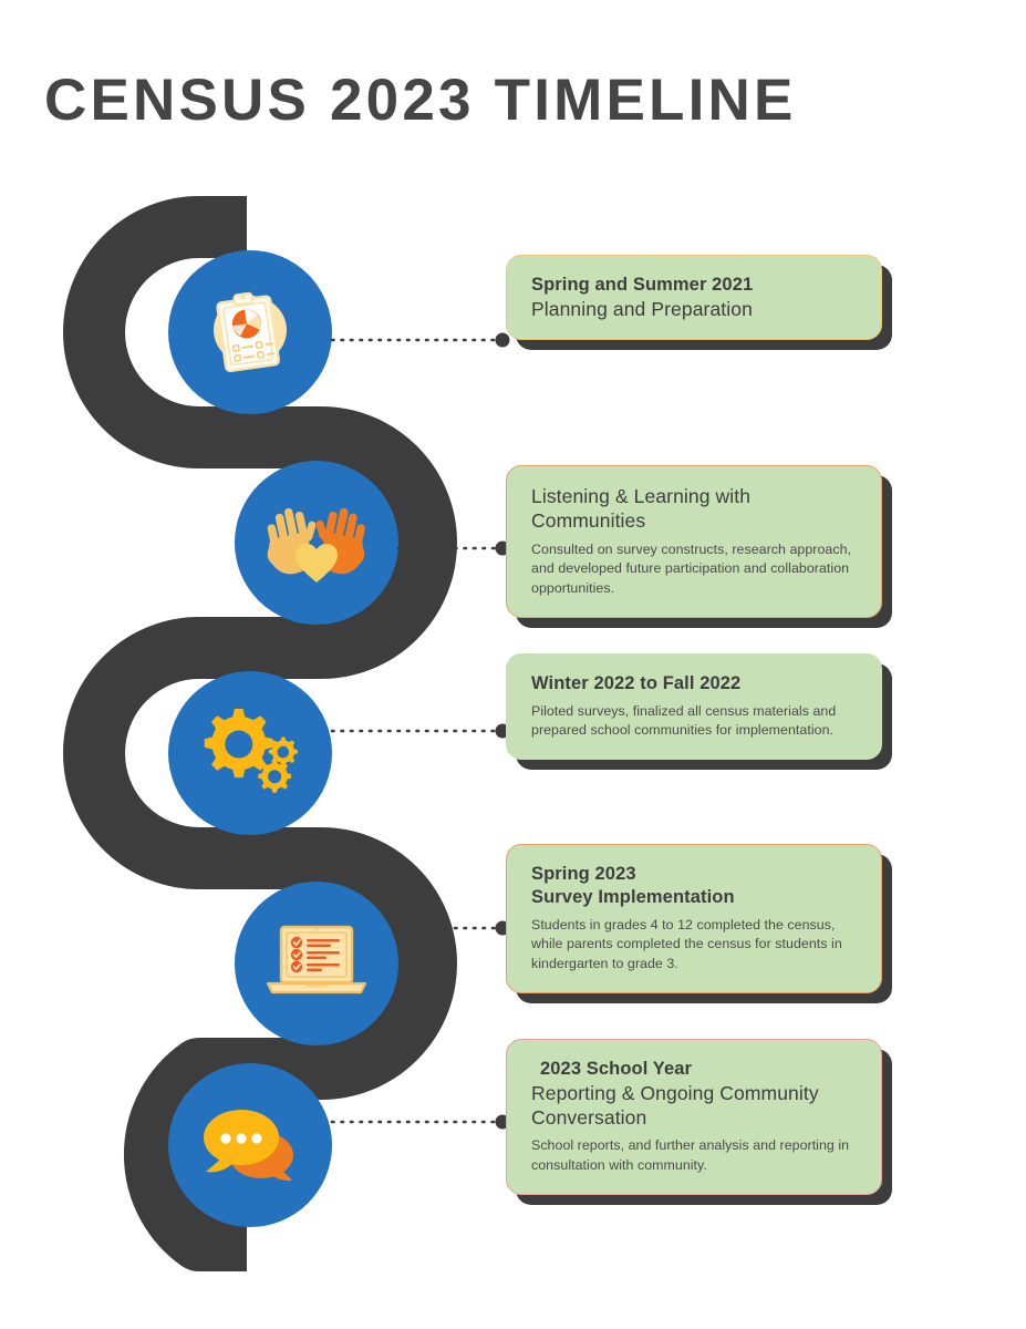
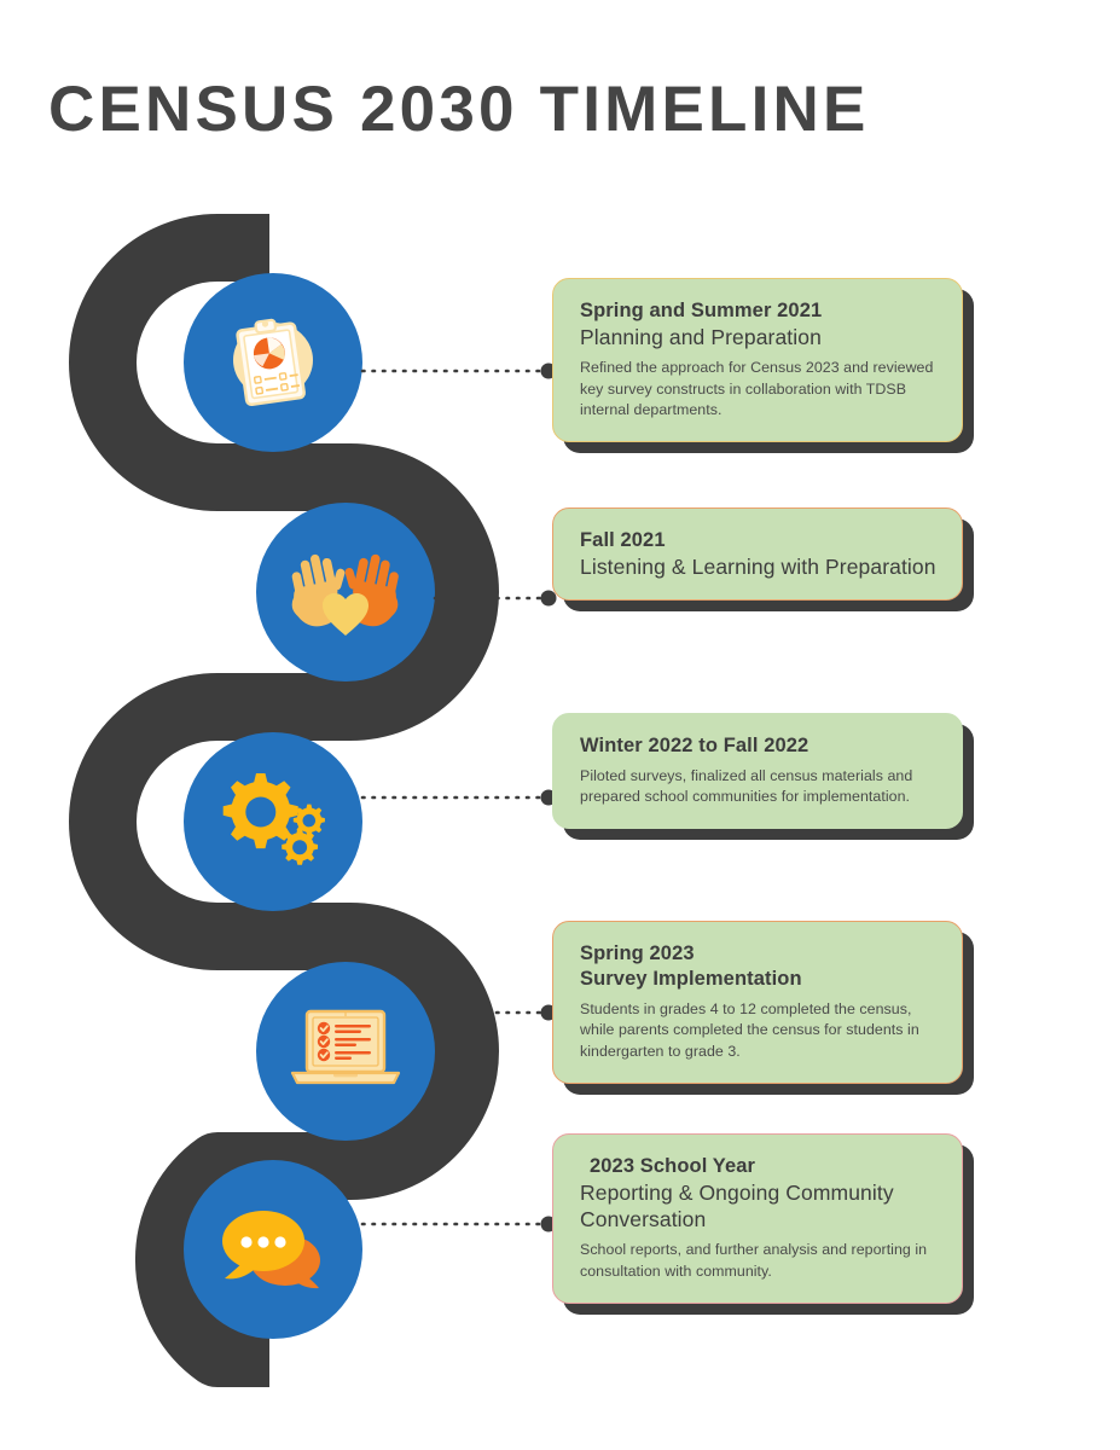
- CENSUS 2023 TIMELINE
+ CENSUS 2030 TIMELINE
  Spring and Summer 2021
  Planning and Preparation
+ Refined the approach for Census 2023 and reviewed key survey constructs in collaboration with TDSB internal departments.
+ Fall 2021
- Listening & Learning with Communities
+ Listening & Learning with Preparation
- Consulted on survey constructs, research approach, and developed future participation and collaboration opportunities.
  Winter 2022 to Fall 2022
  Piloted surveys, finalized all census materials and prepared school communities for implementation.
  Spring 2023
  Survey Implementation
  Students in grades 4 to 12 completed the census, while parents completed the census for students in kindergarten to grade 3.
  2023 School Year
  Reporting & Ongoing Community Conversation
  School reports, and further analysis and reporting in consultation with community.
